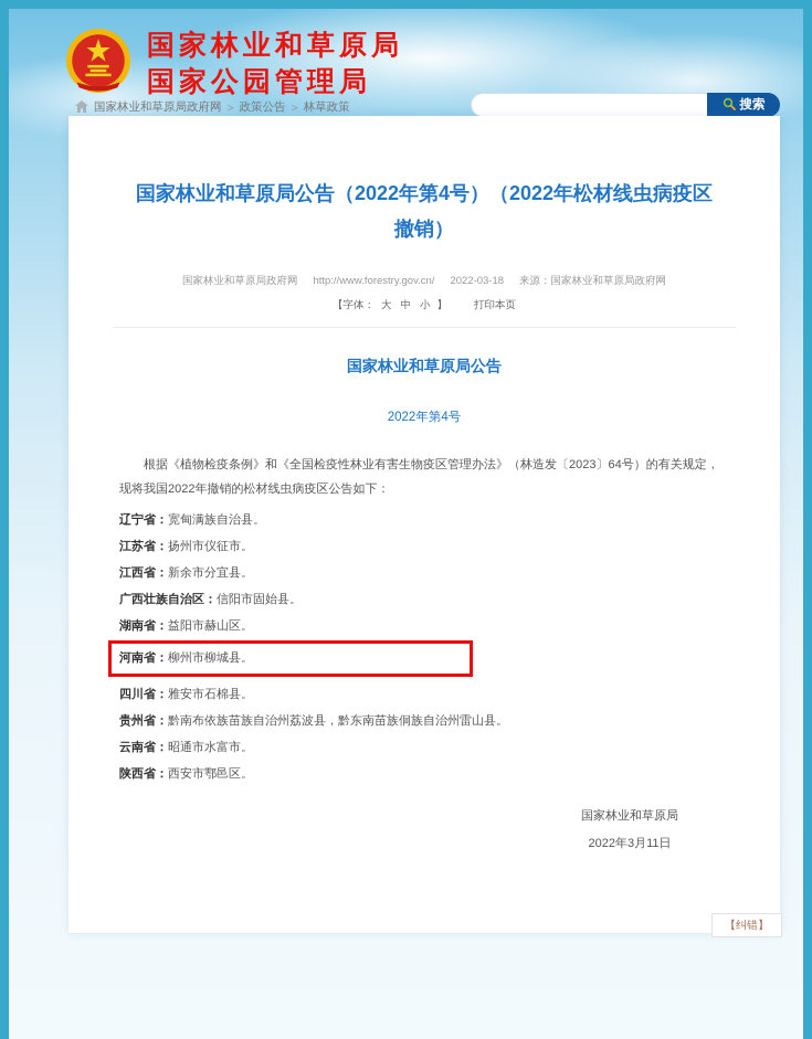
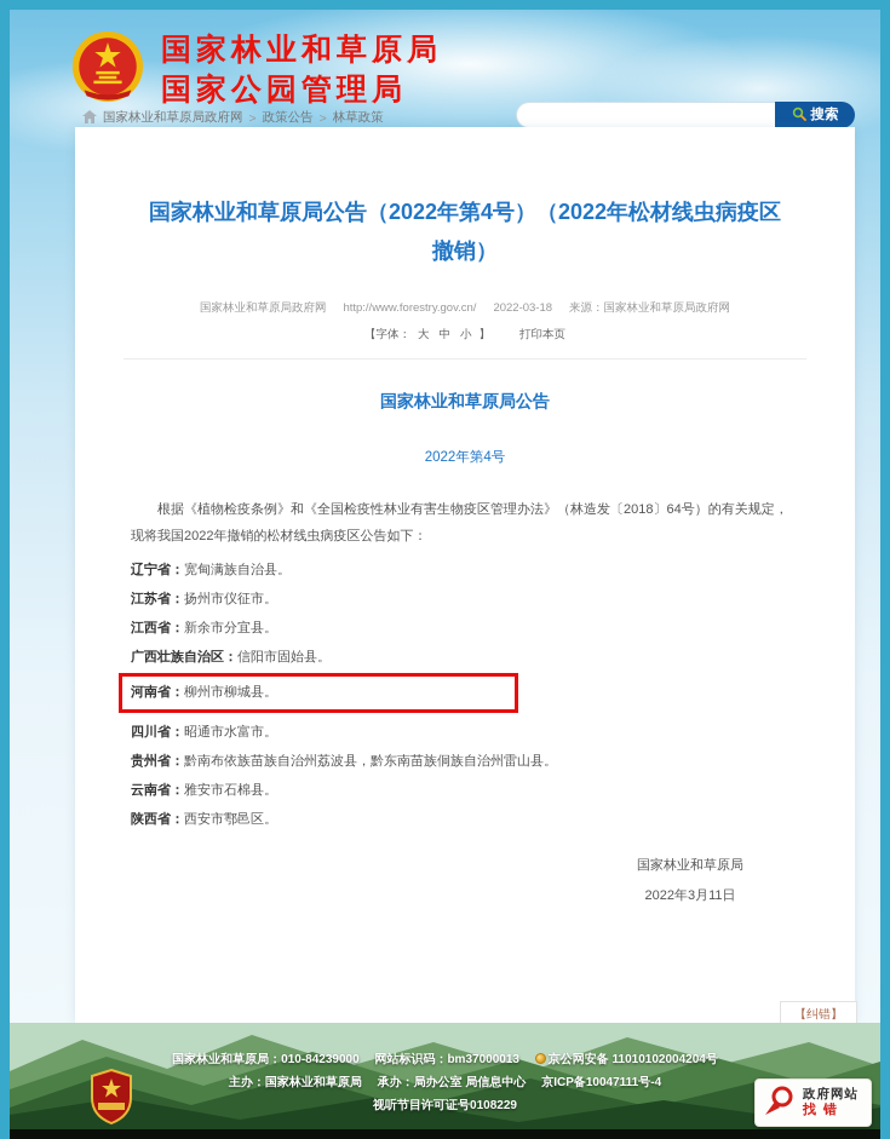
  国家林业和草原局
  国家公园管理局
  国家林业和草原局政府网
  >
  政策公告
  >
  林草政策
  搜索
  国家林业和草原局公告（2022年第4号）（2022年松材线虫病疫区撤销）
  国家林业和草原局政府网 http://www.forestry.gov.cn/ 2022-03-18 来源：国家林业和草原局政府网
  【字体： 大 中 小 】 打印本页
  国家林业和草原局公告
  2022年第4号
- 根据《植物检疫条例》和《全国检疫性林业有害生物疫区管理办法》（林造发〔2023〕64号）的有关规定，现将我国2022年撤销的松材线虫病疫区公告如下：
+ 根据《植物检疫条例》和《全国检疫性林业有害生物疫区管理办法》（林造发〔2018〕64号）的有关规定，现将我国2022年撤销的松材线虫病疫区公告如下：
  辽宁省：宽甸满族自治县。
  江苏省：扬州市仪征市。
  江西省：新余市分宜县。
  广西壮族自治区：信阳市固始县。
- 湖南省：益阳市赫山区。
  河南省：柳州市柳城县。
- 四川省：雅安市石棉县。
+ 四川省：昭通市水富市。
  贵州省：黔南布依族苗族自治州荔波县，黔东南苗族侗族自治州雷山县。
- 云南省：昭通市水富市。
+ 云南省：雅安市石棉县。
  陕西省：西安市鄠邑区。
  国家林业和草原局
  2022年3月11日
  【纠错】
+ 国家林业和草原局：010-84239000 网站标识码：bm37000013 京公网安备 11010102004204号
+ 主办：国家林业和草原局 承办：局办公室 局信息中心 京ICP备10047111号-4 视听节目许可证号0108229
+ 政府网站
+ 找错
